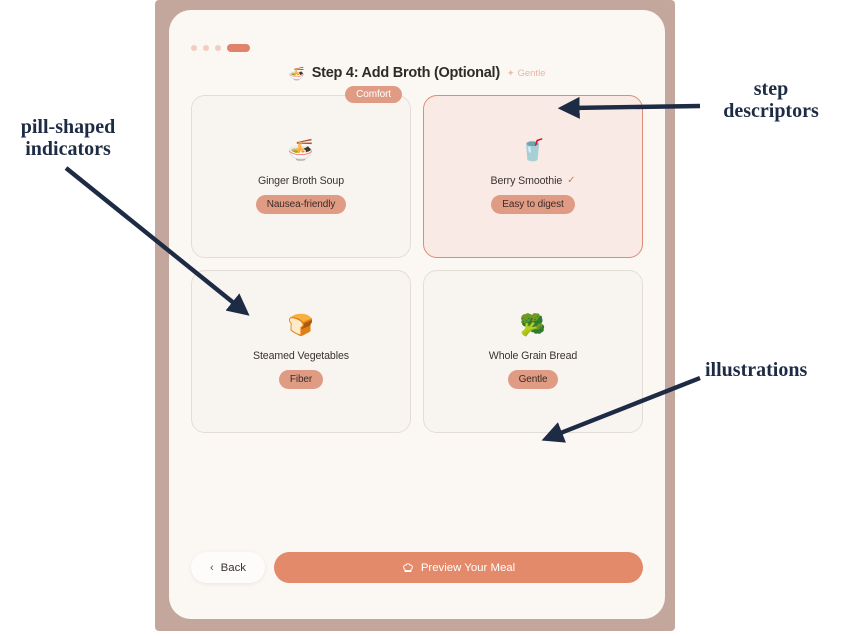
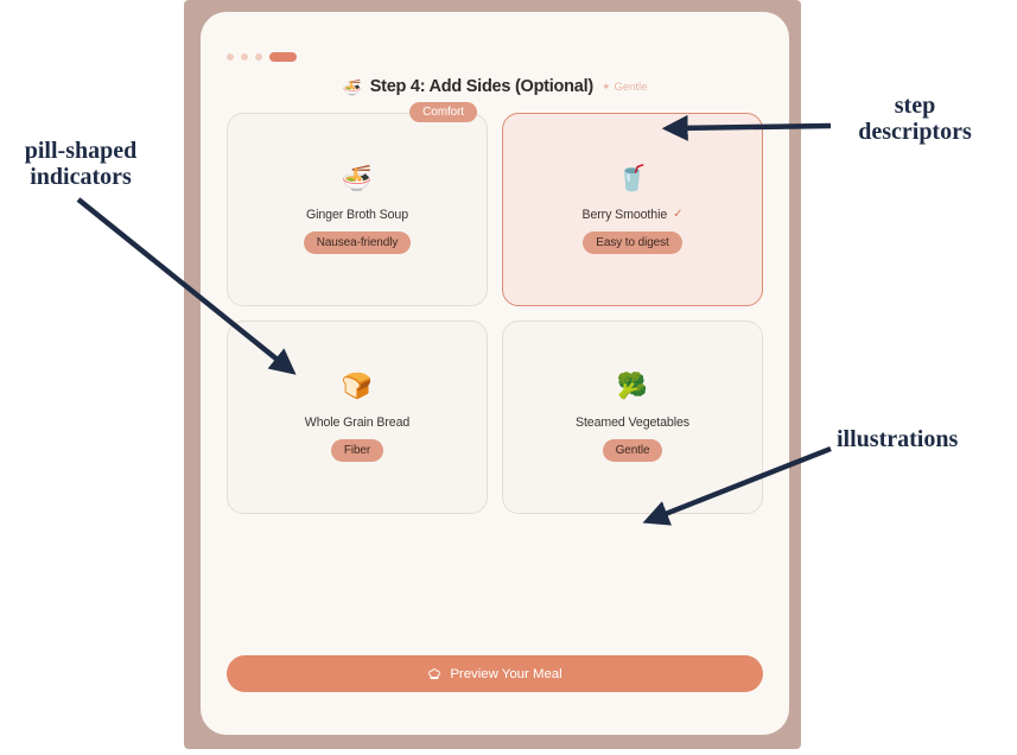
  🍜
- Step 4: Add Broth (Optional)
+ Step 4: Add Sides (Optional)
  ✦
  Gentle
  Comfort
  🍜
  Ginger Broth Soup
  Nausea-friendly
  🥤
  Berry Smoothie
  ✓
  Easy to digest
  🍞
- Steamed Vegetables
+ Whole Grain Bread
  Fiber
  🥦
- Whole Grain Bread
+ Steamed Vegetables
  Gentle
- ‹
- Back
  Preview Your Meal
  pill-shaped
  indicators
  step
  descriptors
  illustrations
